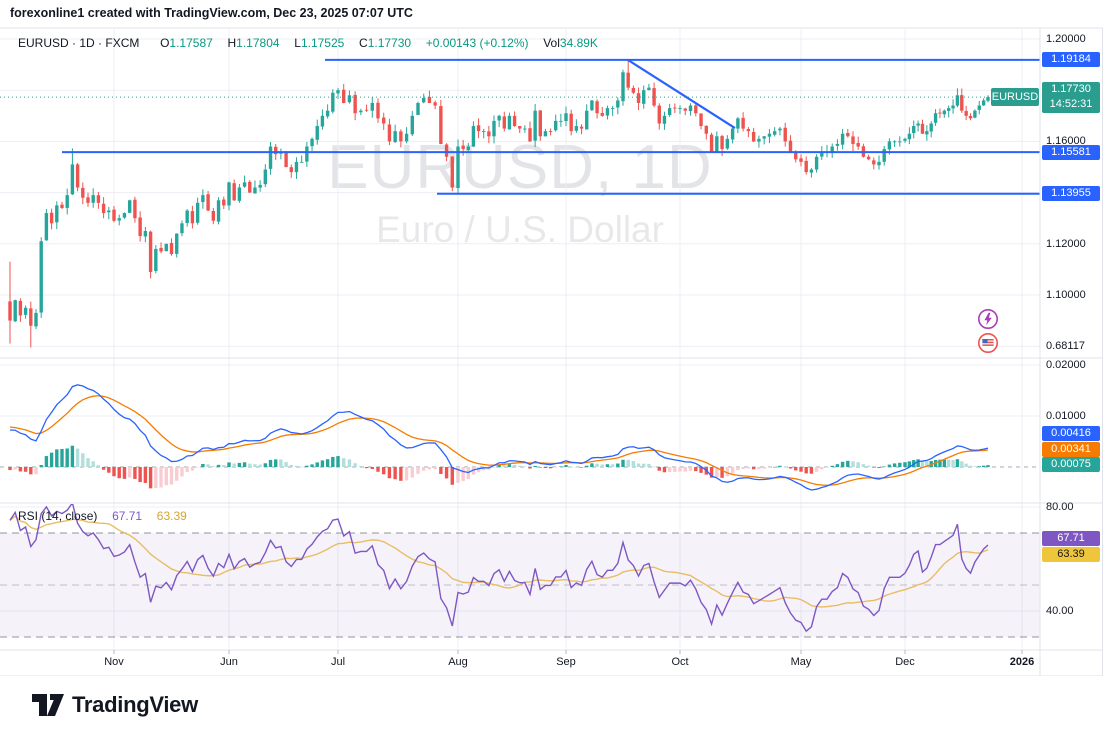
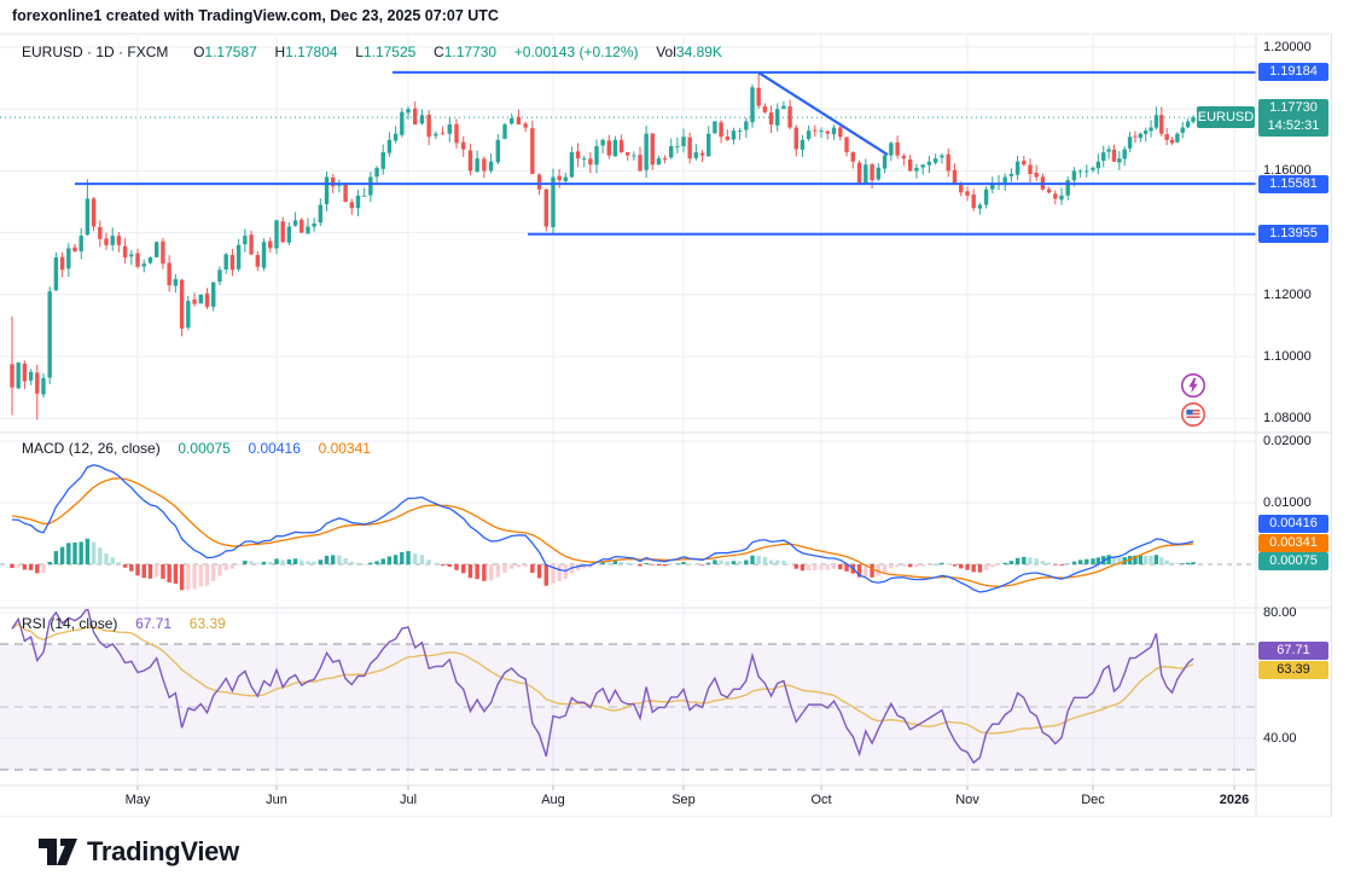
  forexonline1 created with TradingView.com, Dec 23, 2025 07:07 UTC
- EURUSD, 1D
  EURUSD · 1D · FXCM O1.17587 H1.17804 L1.17525 C1.17730 +0.00143 (+0.12%) Vol34.89K
+ MACD (12, 26, close) 0.00075 0.00416 0.00341
  RSI (14, close) 67.71 63.39
  EURUSD
  1.17730
  14:52:31
  1.20000
  1.16000
  1.12000
  1.10000
- 0.68117
+ 1.08000
  0.02000
  0.01000
  80.00
  40.00
  1.19184
  1.15581
  1.13955
  0.00416
  0.00341
  0.00075
  67.71
  63.39
- Nov
+ May
  Jun
  Jul
  Aug
  Sep
  Oct
- May
+ Nov
  Dec
  2026
  TradingView
